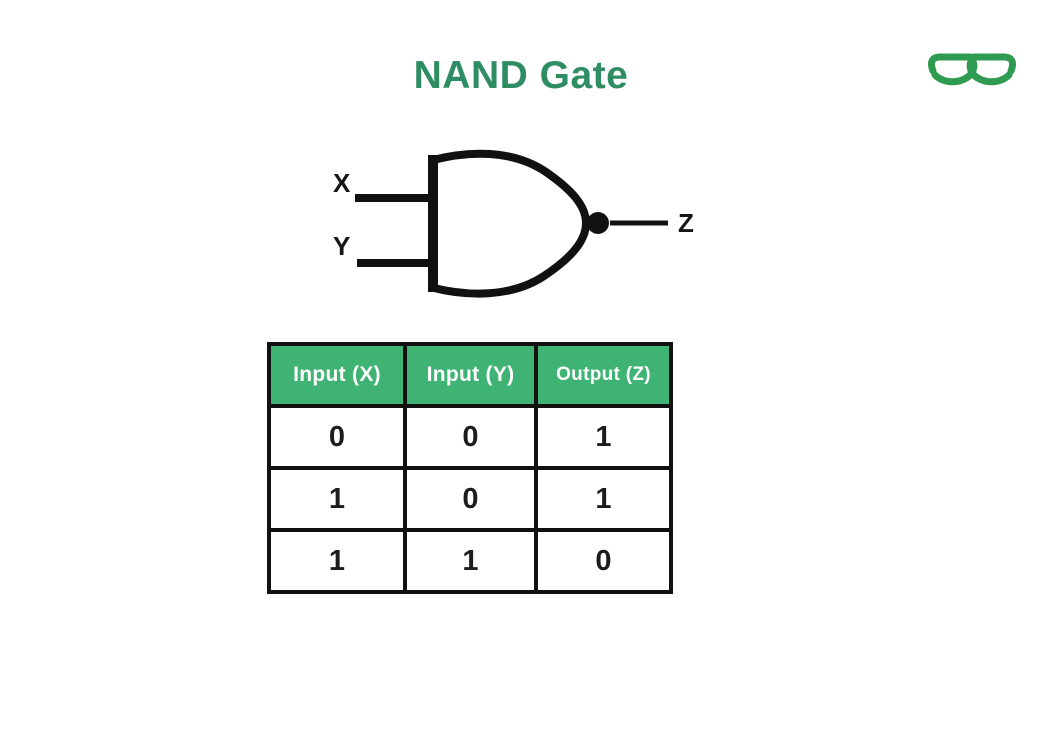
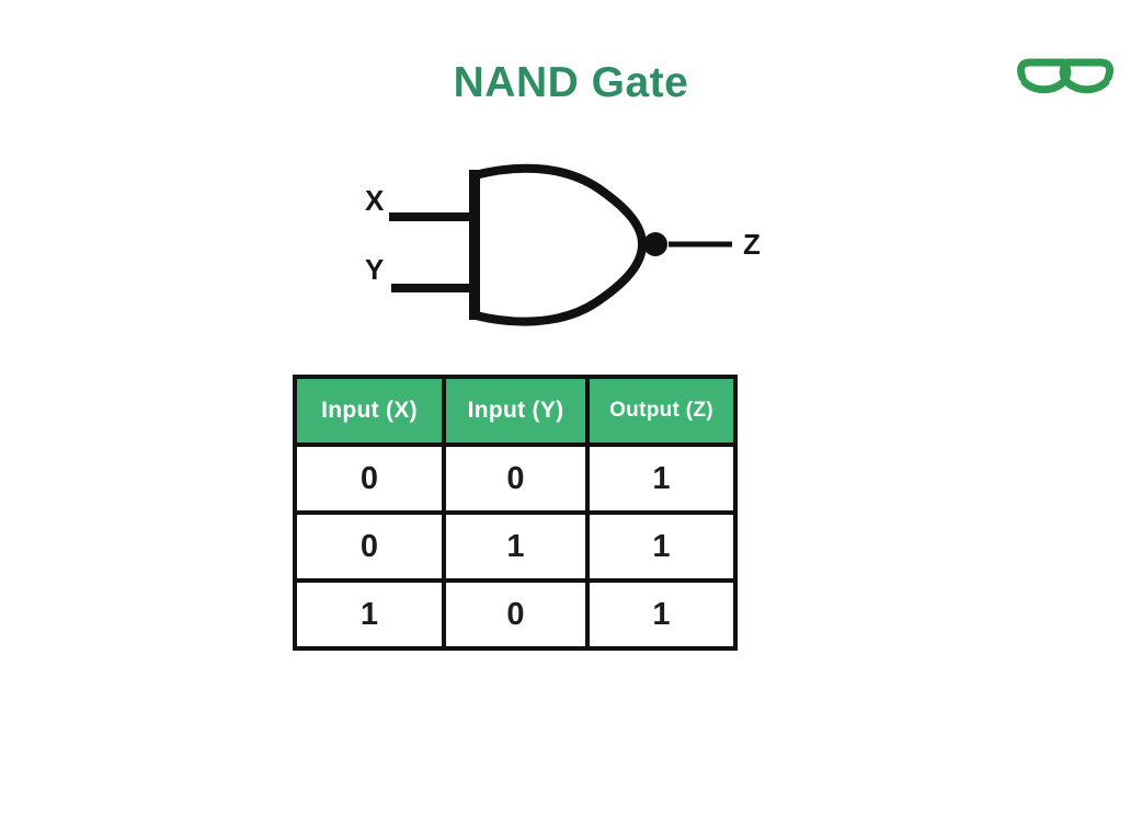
  NAND Gate
  X
  Y
  Z
  Input (X)	Input (Y)	Output (Z)
  0	0	1
+ 0	1	1
  1	0	1
- 1	1	0
